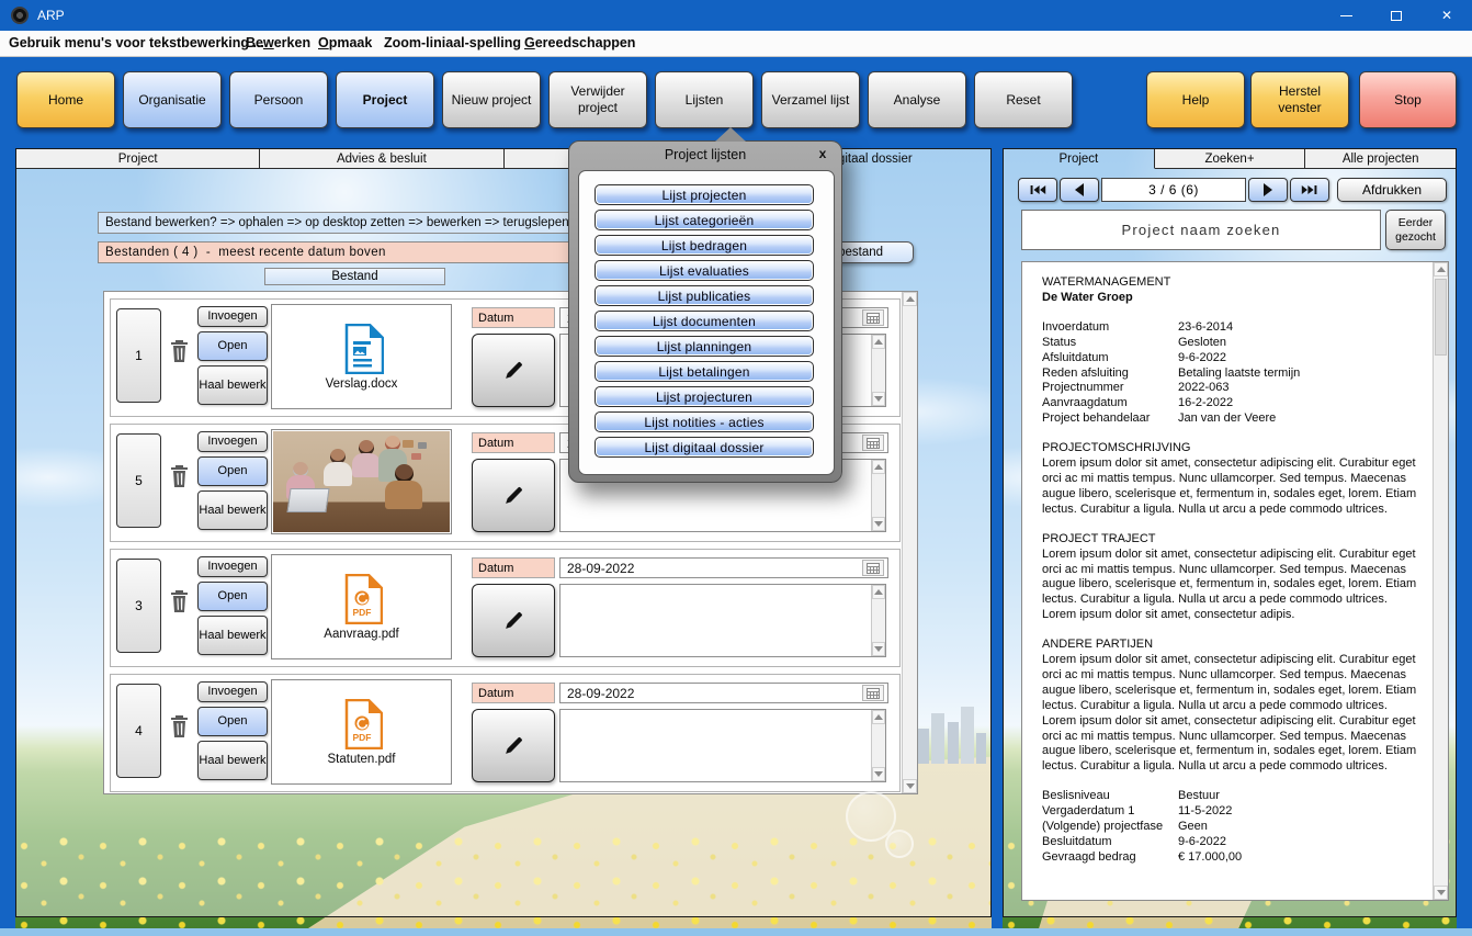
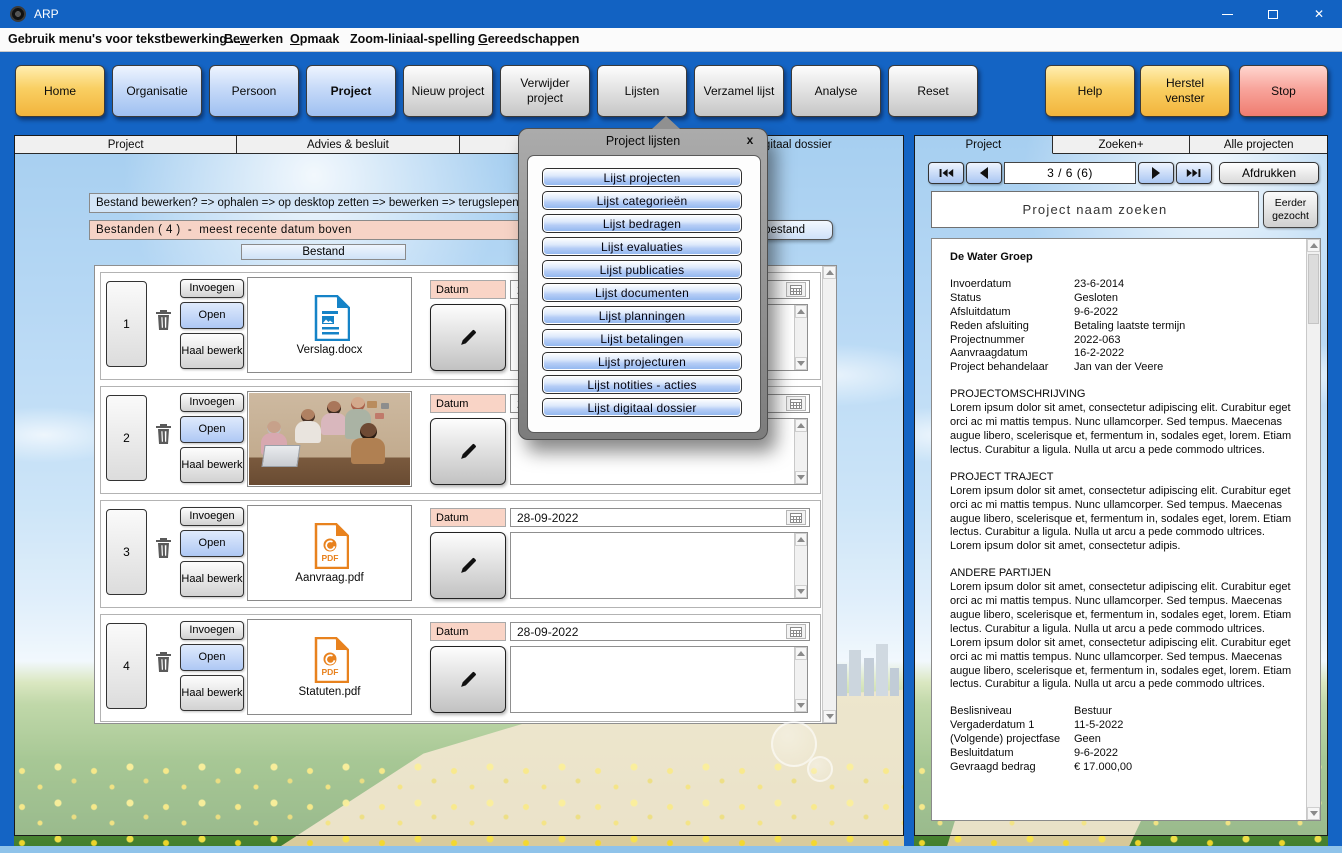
  ARP
  ✕
  Gebruik menu's voor tekstbewerking ...
  Bewerken
  Opmaak
  Zoom-liniaal-spelling
  Gereedschappen
  Home
  Organisatie
  Persoon
  Project
  Nieuw project
  Verwijder project
  Lijsten
  Verzamel lijst
  Analyse
  Reset
  Help
  Herstel venster
  Stop
  Project
  Advies & besluit
  itaal dossier
  Bestand bewerken? => ophalen => op desktop zetten => bewerken => terugslepen
  Bestanden ( 4 ) - meest recente datum boven
  Bestand
  1
  Invoegen
  Open
  Haal bewerk
  Verslag.docx
  Datum
- 5
+ 2
  Invoegen
  Open
  Haal bewerk
  Datum
  3
  Invoegen
  Open
  Haal bewerk
  PDF
  Aanvraag.pdf
  Datum
  28-09-2022
  4
  Invoegen
  Open
  Haal bewerk
  PDF
  Statuten.pdf
  Datum
  28-09-2022
  Project
  Zoeken+
  Alle projecten
  3 / 6 (6)
  Afdrukken
  Project naam zoeken
  Eerder gezocht
- WATERMANAGEMENT
  De Water Groep
  Invoerdatum
  23-6-2014
  Status
  Gesloten
  Afsluitdatum
  9-6-2022
  Reden afsluiting
  Betaling laatste termijn
  Projectnummer
  2022-063
  Aanvraagdatum
  16-2-2022
  Project behandelaar
  Jan van der Veere
  PROJECTOMSCHRIJVING
  Lorem ipsum dolor sit amet, consectetur adipiscing elit. Curabitur eget orci ac mi mattis tempus. Nunc ullamcorper. Sed tempus. Maecenas augue libero, scelerisque et, fermentum in, sodales eget, lorem. Etiam lectus. Curabitur a ligula. Nulla ut arcu a pede commodo ultrices.
  PROJECT TRAJECT
  Lorem ipsum dolor sit amet, consectetur adipiscing elit. Curabitur eget orci ac mi mattis tempus. Nunc ullamcorper. Sed tempus. Maecenas augue libero, scelerisque et, fermentum in, sodales eget, lorem. Etiam lectus. Curabitur a ligula. Nulla ut arcu a pede commodo ultrices. Lorem ipsum dolor sit amet, consectetur adipis.
  ANDERE PARTIJEN
  Lorem ipsum dolor sit amet, consectetur adipiscing elit. Curabitur eget orci ac mi mattis tempus. Nunc ullamcorper. Sed tempus. Maecenas augue libero, scelerisque et, fermentum in, sodales eget, lorem. Etiam lectus. Curabitur a ligula. Nulla ut arcu a pede commodo ultrices. Lorem ipsum dolor sit amet, consectetur adipiscing elit. Curabitur eget orci ac mi mattis tempus. Nunc ullamcorper. Sed tempus. Maecenas augue libero, scelerisque et, fermentum in, sodales eget, lorem. Etiam lectus. Curabitur a ligula. Nulla ut arcu a pede commodo ultrices.
  Beslisniveau
  Bestuur
  Vergaderdatum 1
  11-5-2022
  (Volgende) projectfase
  Geen
  Besluitdatum
  9-6-2022
  Gevraagd bedrag
  € 17.000,00
  Project lijsten
  x
  Lijst projecten
  Lijst categorieën
  Lijst bedragen
  Lijst evaluaties
  Lijst publicaties
  Lijst documenten
  Lijst planningen
  Lijst betalingen
  Lijst projecturen
  Lijst notities - acties
  Lijst digitaal dossier
